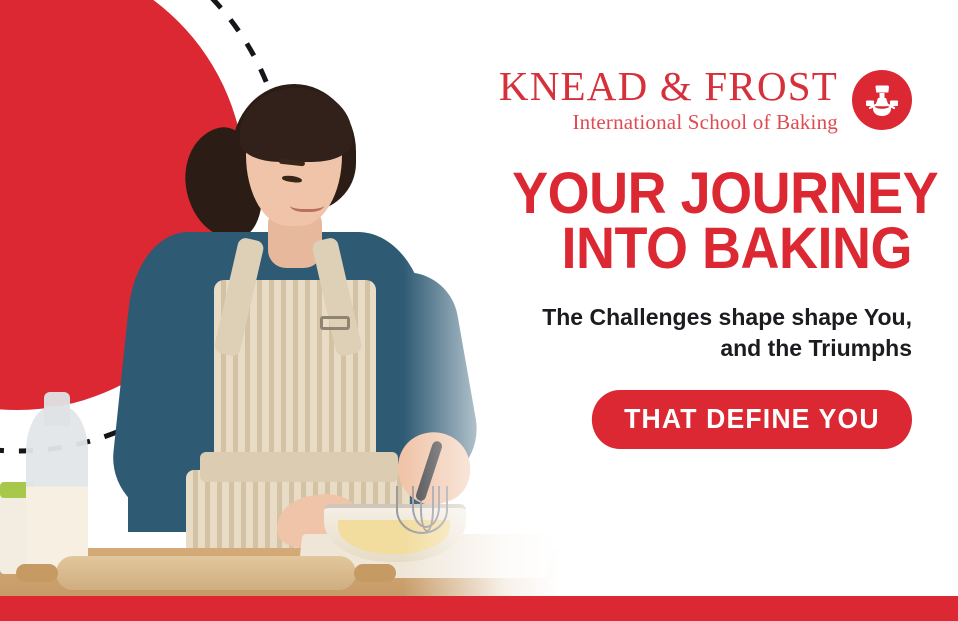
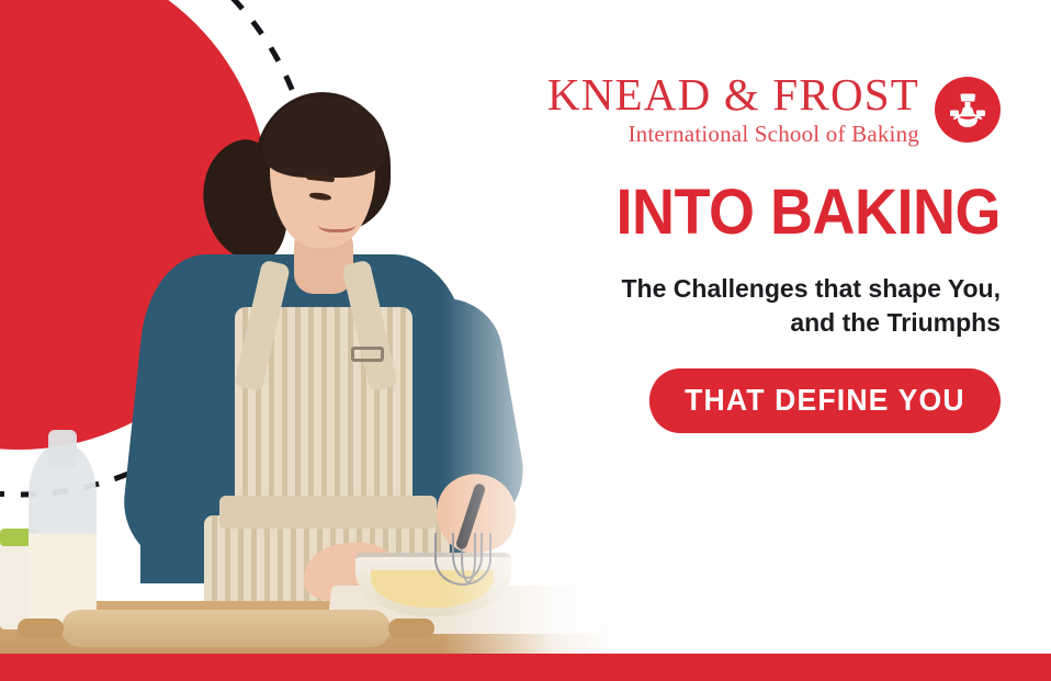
  KNEAD & FROST
  International School of Baking
- YOUR JOURNEY
  INTO BAKING
- The Challenges shape shape You,
+ The Challenges that shape You,
  and the Triumphs
  THAT DEFINE YOU
